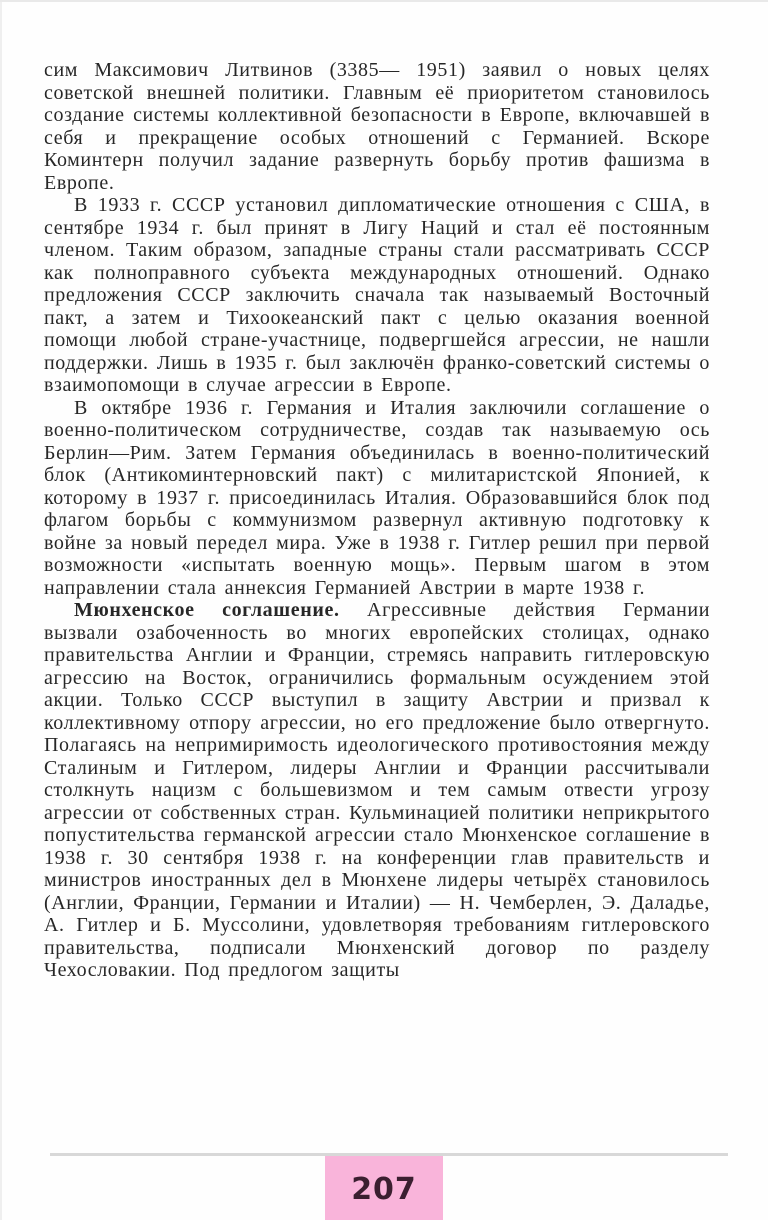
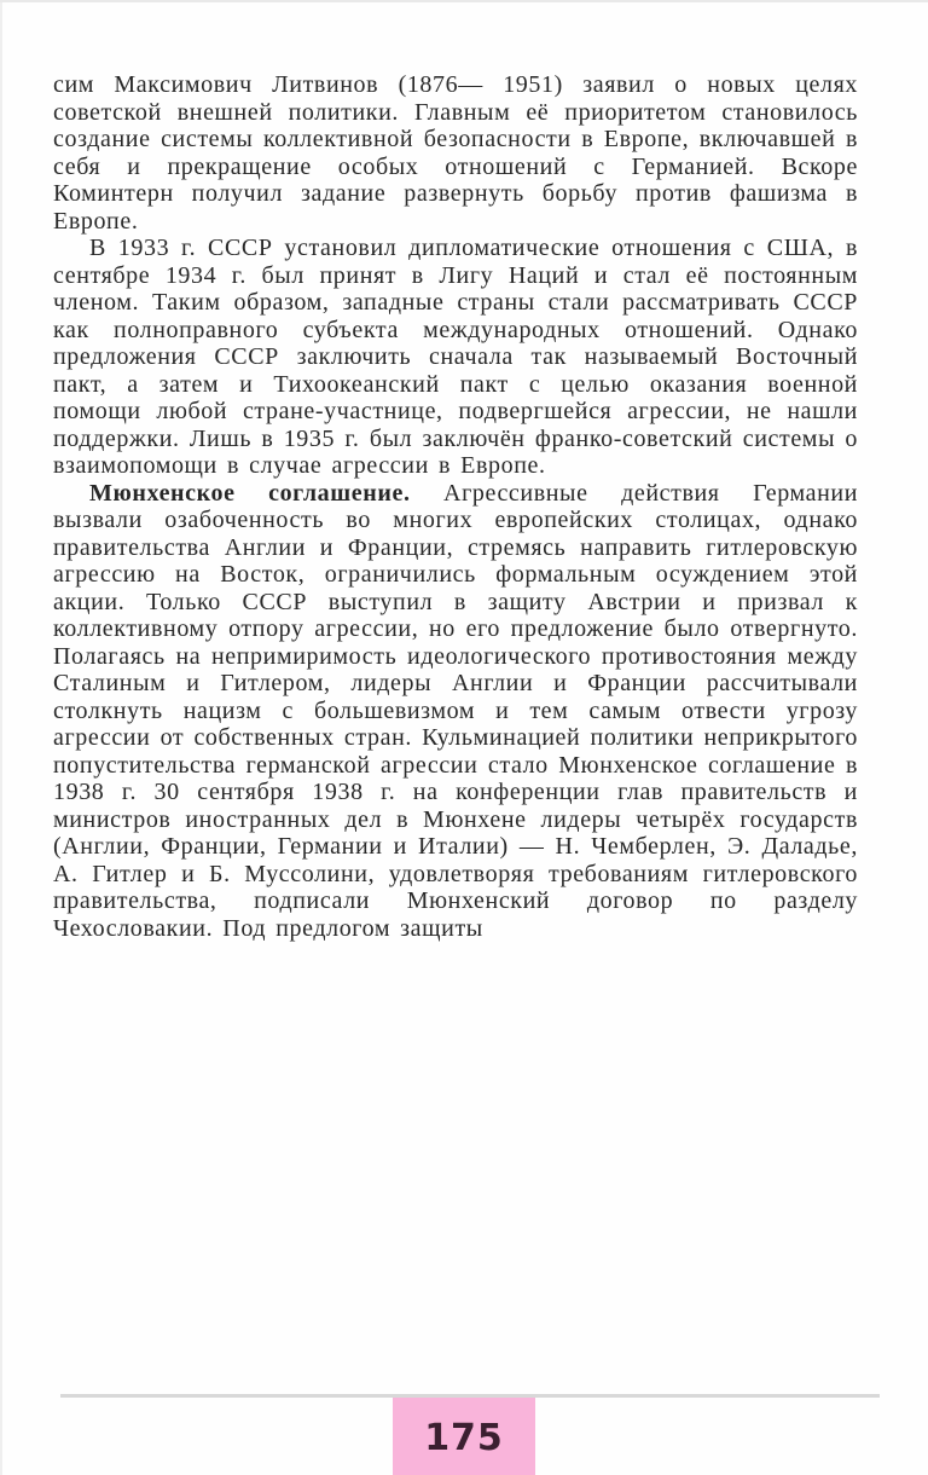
- сим Максимович Литвинов (3385— 1951) заявил о новых целях советской внешней политики. Главным её приоритетом становилось создание системы коллективной безопасности в Европе, включавшей в себя и прекращение особых отношений с Германией. Вскоре Коминтерн получил задание развернуть борьбу против фашизма в Европе.
+ сим Максимович Литвинов (1876— 1951) заявил о новых целях советской внешней политики. Главным её приоритетом становилось создание системы коллективной безопасности в Европе, включавшей в себя и прекращение особых отношений с Германией. Вскоре Коминтерн получил задание развернуть борьбу против фашизма в Европе.
  В 1933 г. СССР установил дипломатические отношения с США, в сентябре 1934 г. был принят в Лигу Наций и стал её постоянным членом. Таким образом, западные страны стали рассматривать СССР как полноправного субъекта международных отношений. Однако предложения СССР заключить сначала так называемый Восточный пакт, а затем и Тихоокеанский пакт с целью оказания военной помощи любой стране-участнице, подвергшейся агрессии, не нашли поддержки. Лишь в 1935 г. был заключён франко-советский системы о взаимопомощи в случае агрессии в Европе.
- В октябре 1936 г. Германия и Италия заключили соглашение о военно-политическом сотрудничестве, создав так называемую ось Берлин—Рим. Затем Германия объединилась в военно-политический блок (Антикоминтерновский пакт) с милитаристской Японией, к которому в 1937 г. присоединилась Италия. Образовавшийся блок под флагом борьбы с коммунизмом развернул активную подготовку к войне за новый передел мира. Уже в 1938 г. Гитлер решил при первой возможности «испытать военную мощь». Первым шагом в этом направлении стала аннексия Германией Австрии в марте 1938 г.
- Мюнхенское соглашение. Агрессивные действия Германии вызвали озабоченность во многих европейских столицах, однако правительства Англии и Франции, стремясь направить гитлеровскую агрессию на Восток, ограничились формальным осуждением этой акции. Только СССР выступил в защиту Австрии и призвал к коллективному отпору агрессии, но его предложение было отвергнуто. Полагаясь на непримиримость идеологического противостояния между Сталиным и Гитлером, лидеры Англии и Франции рассчитывали столкнуть нацизм с большевизмом и тем самым отвести угрозу агрессии от собственных стран. Кульминацией политики неприкрытого попустительства германской агрессии стало Мюнхенское соглашение в 1938 г. 30 сентября 1938 г. на конференции глав правительств и министров иностранных дел в Мюнхене лидеры четырёх становилось (Англии, Франции, Германии и Италии) — Н. Чемберлен, Э. Даладье, А. Гитлер и Б. Муссолини, удовлетворяя требованиям гитлеровского правительства, подписали Мюнхенский договор по разделу Чехословакии. Под предлогом защиты
+ Мюнхенское соглашение. Агрессивные действия Германии вызвали озабоченность во многих европейских столицах, однако правительства Англии и Франции, стремясь направить гитлеровскую агрессию на Восток, ограничились формальным осуждением этой акции. Только СССР выступил в защиту Австрии и призвал к коллективному отпору агрессии, но его предложение было отвергнуто. Полагаясь на непримиримость идеологического противостояния между Сталиным и Гитлером, лидеры Англии и Франции рассчитывали столкнуть нацизм с большевизмом и тем самым отвести угрозу агрессии от собственных стран. Кульминацией политики неприкрытого попустительства германской агрессии стало Мюнхенское соглашение в 1938 г. 30 сентября 1938 г. на конференции глав правительств и министров иностранных дел в Мюнхене лидеры четырёх государств (Англии, Франции, Германии и Италии) — Н. Чемберлен, Э. Даладье, А. Гитлер и Б. Муссолини, удовлетворяя требованиям гитлеровского правительства, подписали Мюнхенский договор по разделу Чехословакии. Под предлогом защиты
- 207
+ 175
